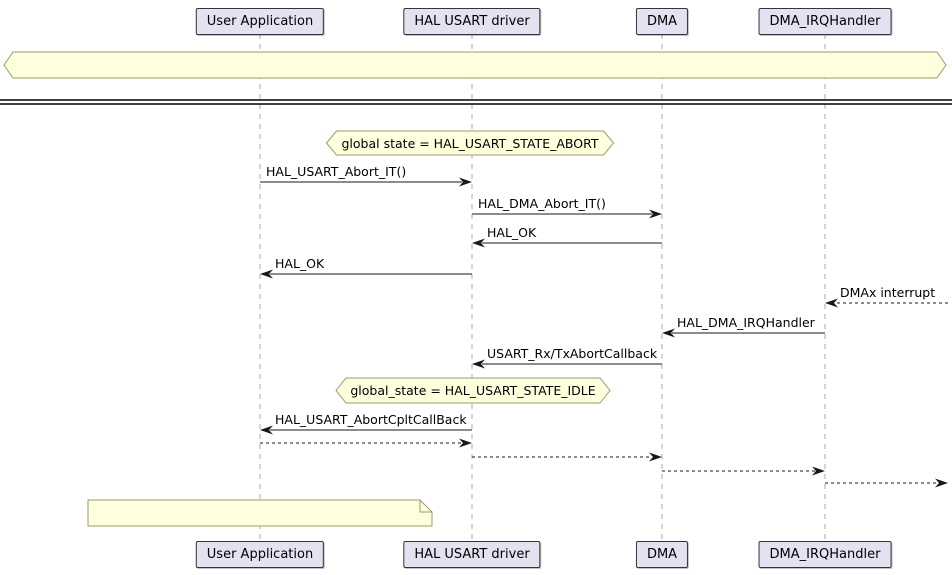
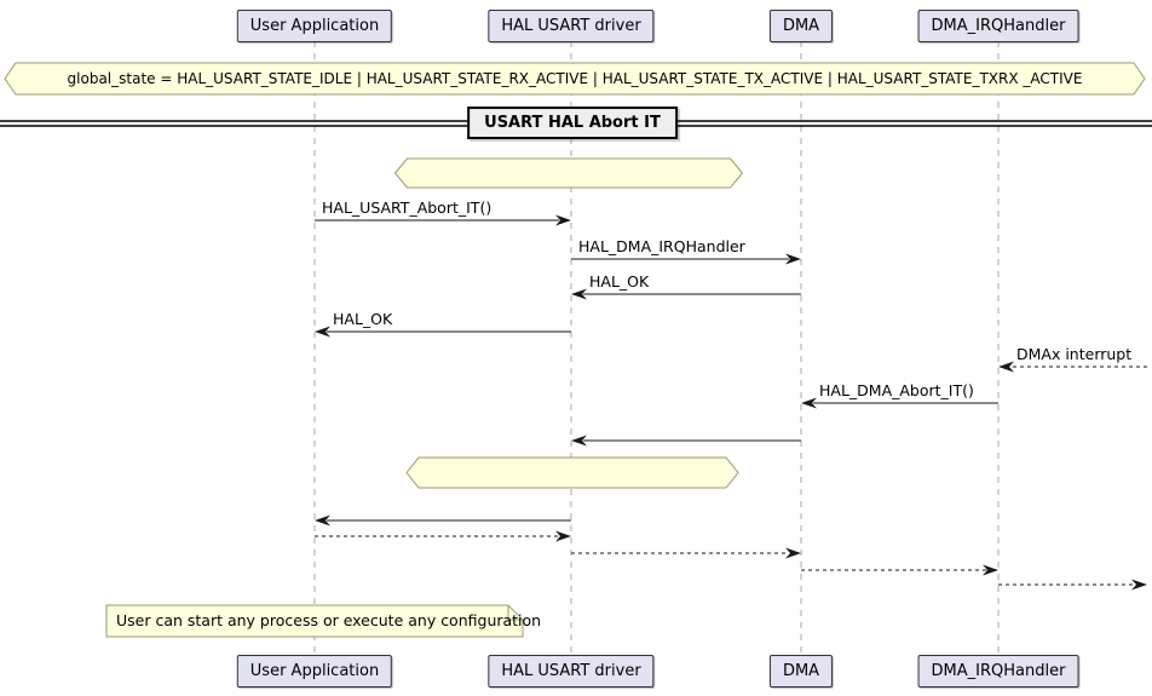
+ global_state = HAL_USART_STATE_IDLE | HAL_USART_STATE_RX_ACTIVE | HAL_USART_STATE_TX_ACTIVE | HAL_USART_STATE_TXRX _ACTIVE
+ USART HAL Abort IT
+ User can start any process or execute any configuration
  HAL_USART_Abort_IT()
- HAL_DMA_Abort_IT()
+ HAL_DMA_IRQHandler
  HAL_OK
  HAL_OK
  DMAx interrupt
- HAL_DMA_IRQHandler
+ HAL_DMA_Abort_IT()
- USART_Rx/TxAbortCallback
- HAL_USART_AbortCpltCallBack
- global state = HAL_USART_STATE_ABORT
- global_state = HAL_USART_STATE_IDLE
  User Application
  User Application
  HAL USART driver
  HAL USART driver
  DMA
  DMA
  DMA_IRQHandler
  DMA_IRQHandler
